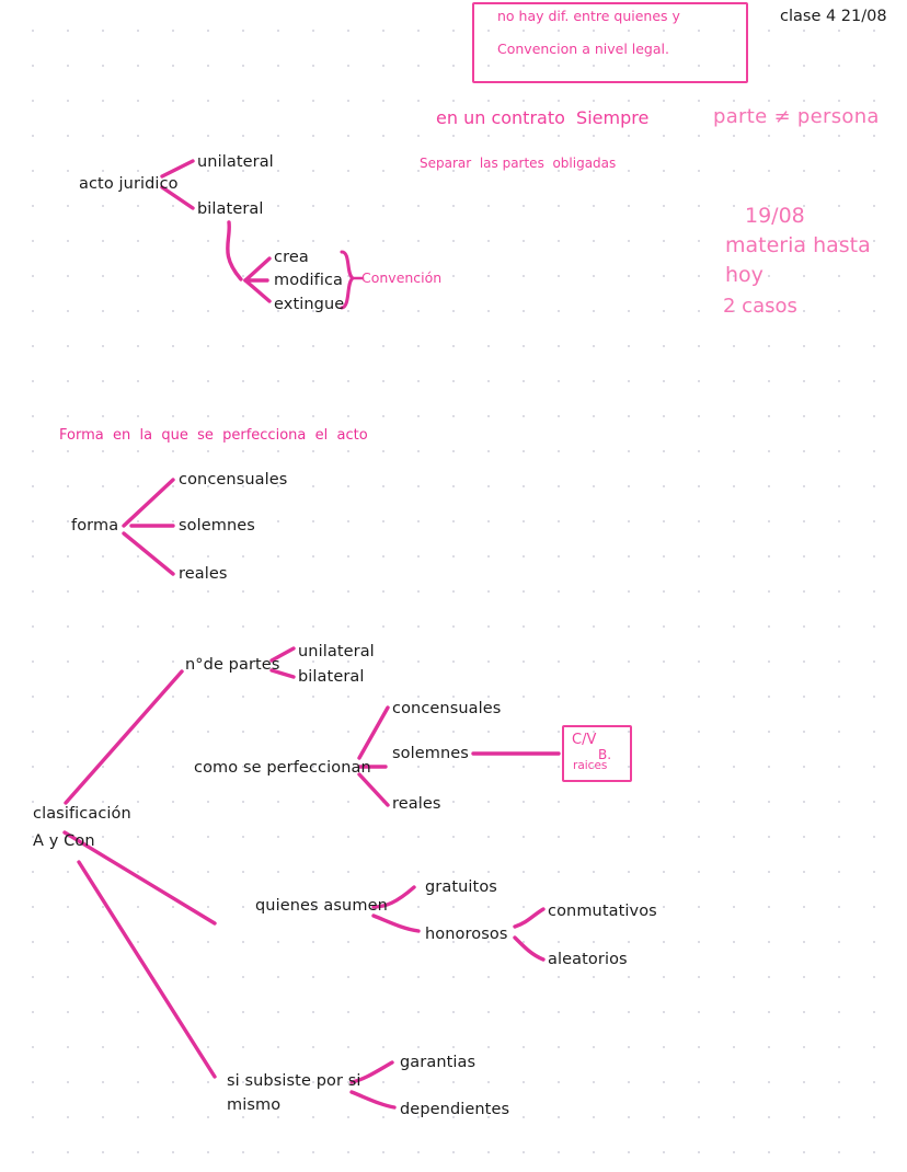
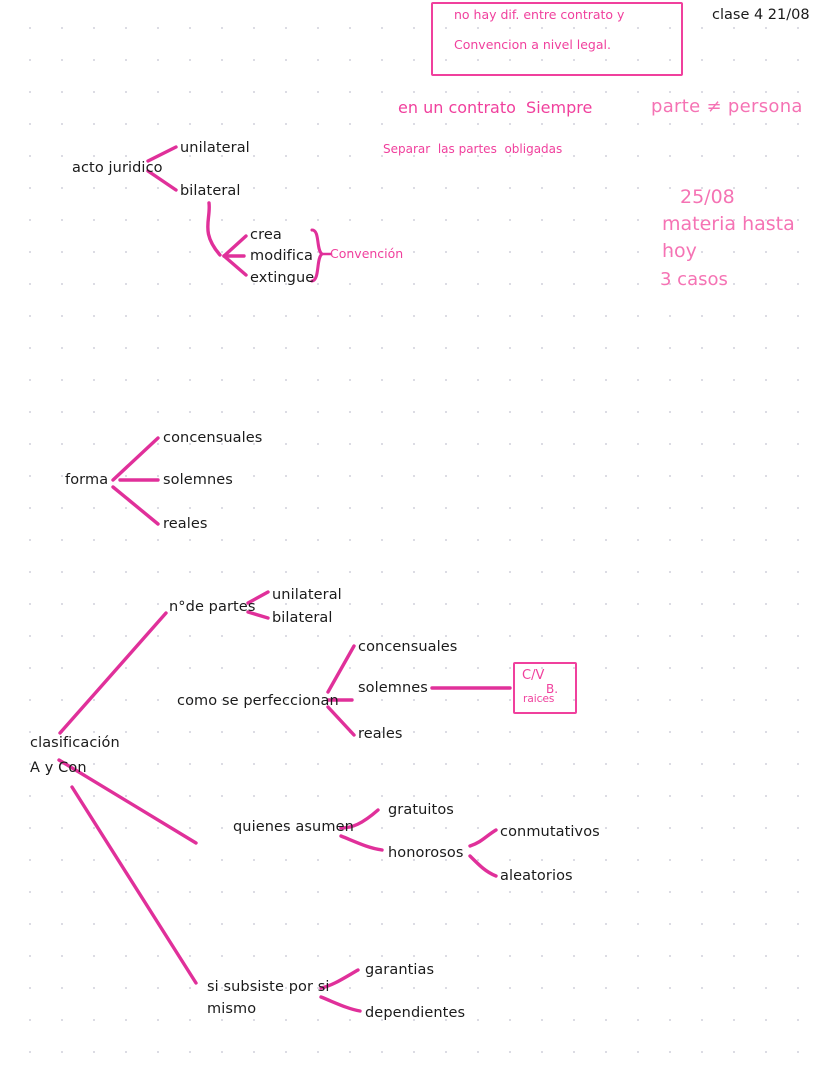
  clase 4 21/08
- no hay dif. entre quienes y
+ no hay dif. entre contrato y
  Convencion a nivel legal.
  en un contrato Siempre
  Separar las partes obligadas
  parte ≠ persona
- 19/08
+ 25/08
  materia hasta
  hoy
- 2 casos
+ 3 casos
  acto juridico
  unilateral
  bilateral
  crea
  modifica
  extingue
  Convención
- Forma en la que se perfecciona el acto
  forma
  concensuales
  solemnes
  reales
  clasificación
  A y Con
  n°de partes
  unilateral
  bilateral
  como se perfeccionan
  concensuales
  solemnes
  reales
  C/V
  B.
  raices
  quienes asumen
  gratuitos
  honorosos
  conmutativos
  aleatorios
  si subsiste por si
  mismo
  garantias
  dependientes
